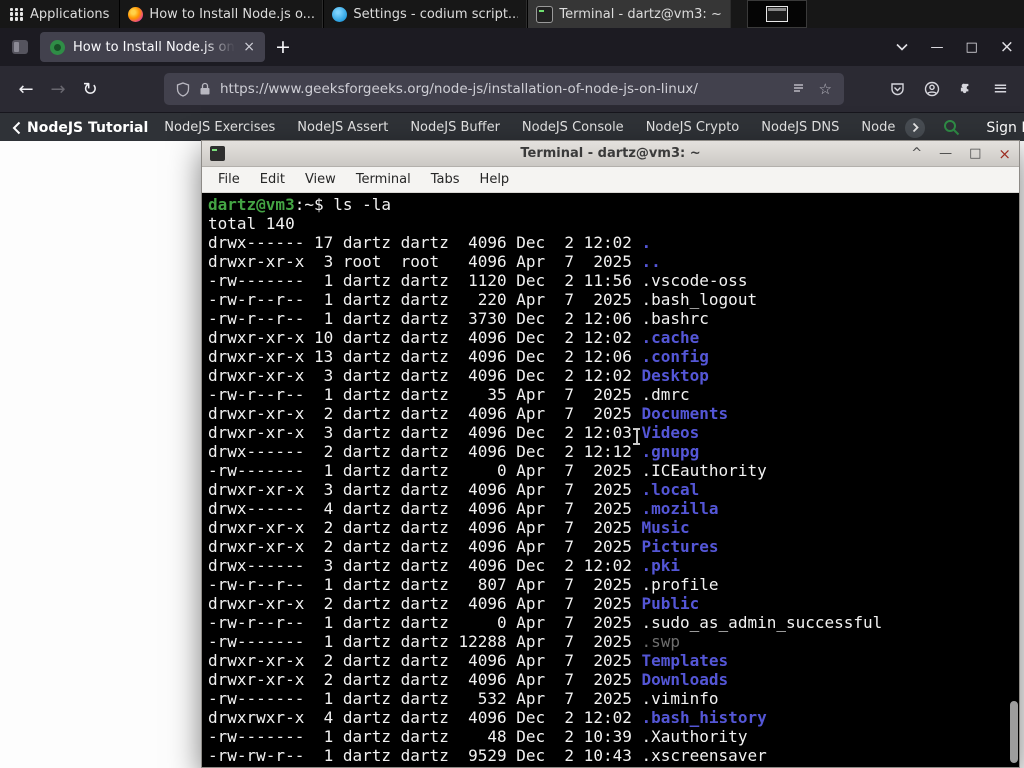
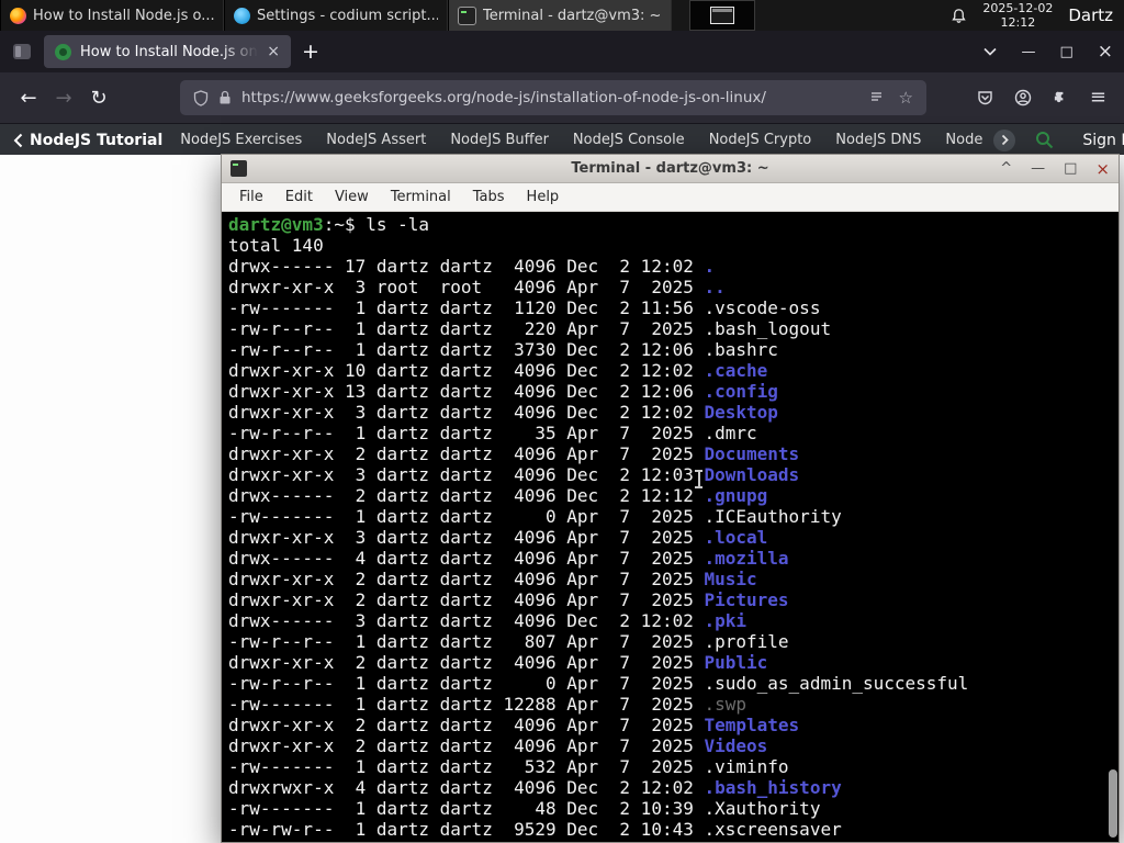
- Applications
  How to Install Node.js o...
  Settings - codium script...
  Terminal - dartz@vm3: ~
+ 2025-12-02
+ 12:12
+ Dartz
  How to Install Node.js on
  ×
  +
  —
  □
  ×
  ←
  →
  ↻
  https://www.geeksforgeeks.org/node-js/installation-of-node-js-on-linux/
  ☆
  ≡
  NodeJS Tutorial
  NodeJS Exercises
  NodeJS Assert
  NodeJS Buffer
  NodeJS Console
  NodeJS Crypto
  NodeJS DNS
  Node
  Sign I
  Terminal - dartz@vm3: ~
  ^
  —
  □
  ×
  File
  Edit
  View
  Terminal
  Tabs
  Help
  dartz@vm3:~$ ls -la
  total 140
  drwx------ 17 dartz dartz 4096 Dec 2 12:02 .
  drwxr-xr-x 3 root root 4096 Apr 7 2025 ..
  -rw------- 1 dartz dartz 1120 Dec 2 11:56 .vscode-oss
  -rw-r--r-- 1 dartz dartz 220 Apr 7 2025 .bash_logout
  -rw-r--r-- 1 dartz dartz 3730 Dec 2 12:06 .bashrc
  drwxr-xr-x 10 dartz dartz 4096 Dec 2 12:02 .cache
  drwxr-xr-x 13 dartz dartz 4096 Dec 2 12:06 .config
  drwxr-xr-x 3 dartz dartz 4096 Dec 2 12:02 Desktop
  -rw-r--r-- 1 dartz dartz 35 Apr 7 2025 .dmrc
  drwxr-xr-x 2 dartz dartz 4096 Apr 7 2025 Documents
- drwxr-xr-x 3 dartz dartz 4096 Dec 2 12:03 Videos
+ drwxr-xr-x 3 dartz dartz 4096 Dec 2 12:03 Downloads
  drwx------ 2 dartz dartz 4096 Dec 2 12:12 .gnupg
  -rw------- 1 dartz dartz 0 Apr 7 2025 .ICEauthority
  drwxr-xr-x 3 dartz dartz 4096 Apr 7 2025 .local
  drwx------ 4 dartz dartz 4096 Apr 7 2025 .mozilla
  drwxr-xr-x 2 dartz dartz 4096 Apr 7 2025 Music
  drwxr-xr-x 2 dartz dartz 4096 Apr 7 2025 Pictures
  drwx------ 3 dartz dartz 4096 Dec 2 12:02 .pki
  -rw-r--r-- 1 dartz dartz 807 Apr 7 2025 .profile
  drwxr-xr-x 2 dartz dartz 4096 Apr 7 2025 Public
  -rw-r--r-- 1 dartz dartz 0 Apr 7 2025 .sudo_as_admin_successful
  -rw------- 1 dartz dartz 12288 Apr 7 2025 .swp
  drwxr-xr-x 2 dartz dartz 4096 Apr 7 2025 Templates
- drwxr-xr-x 2 dartz dartz 4096 Apr 7 2025 Downloads
+ drwxr-xr-x 2 dartz dartz 4096 Apr 7 2025 Videos
  -rw------- 1 dartz dartz 532 Apr 7 2025 .viminfo
  drwxrwxr-x 4 dartz dartz 4096 Dec 2 12:02 .bash_history
  -rw------- 1 dartz dartz 48 Dec 2 10:39 .Xauthority
  -rw-rw-r-- 1 dartz dartz 9529 Dec 2 10:43 .xscreensaver
